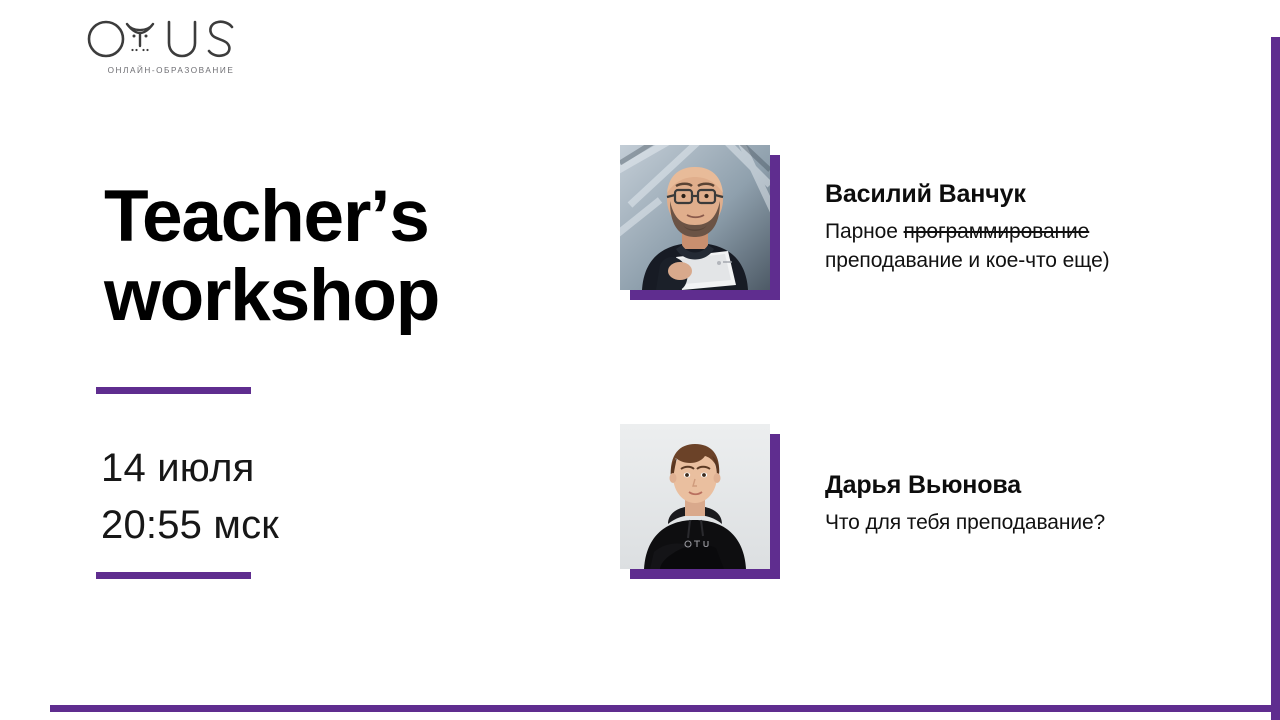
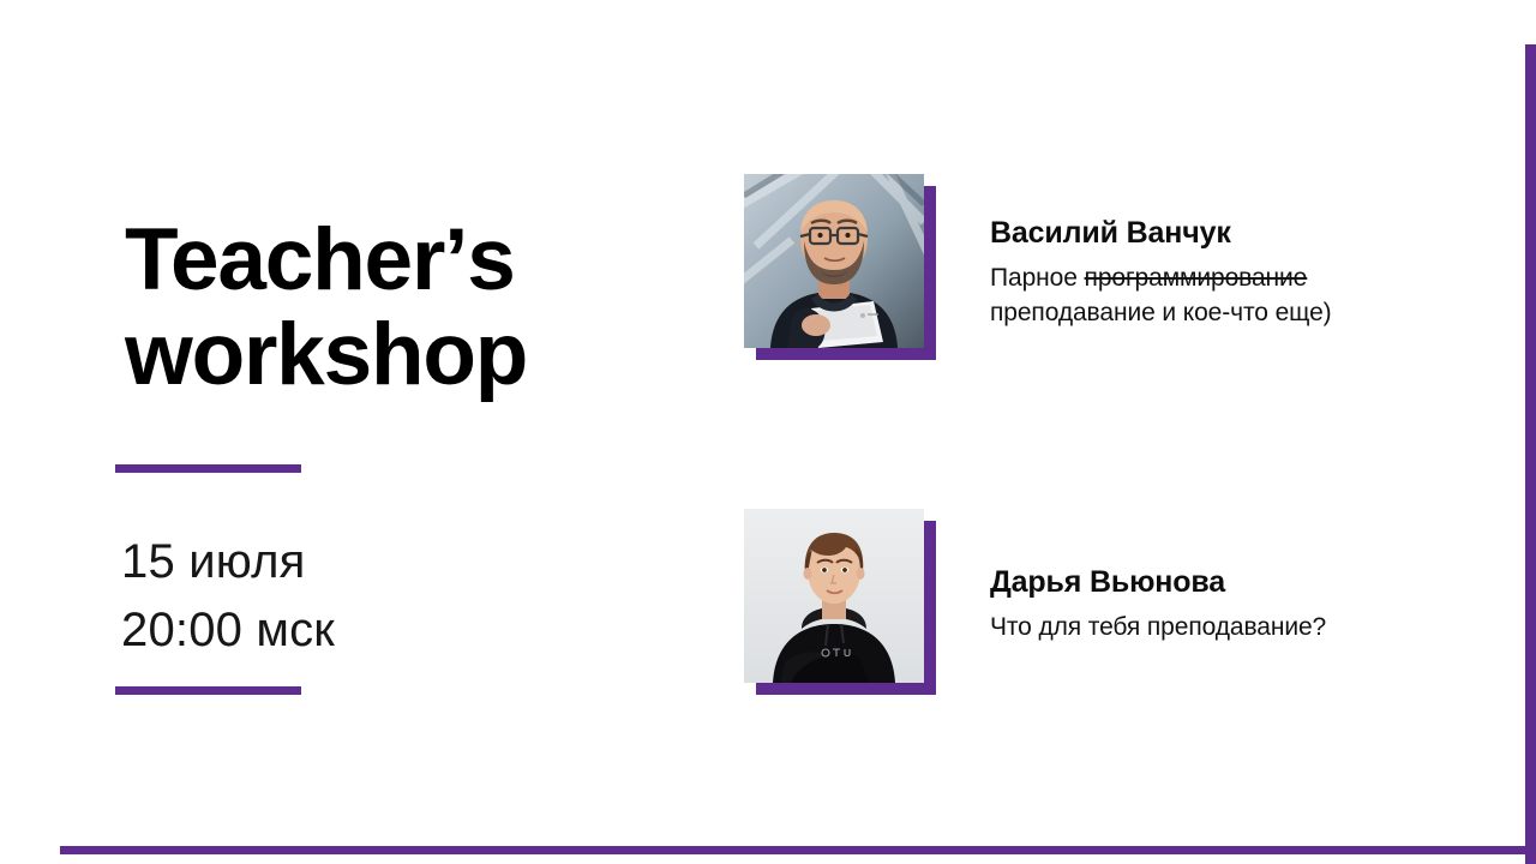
- ОНЛАЙН-ОБРАЗОВАНИЕ
  Teacherʼs
  workshop
- 14 июля
+ 15 июля
- 20:55 мск
+ 20:00 мск
  Василий Ванчук
  Парное программирование
  преподавание и кое-что еще)
  Дарья Вьюнова
  Что для тебя преподавание?
